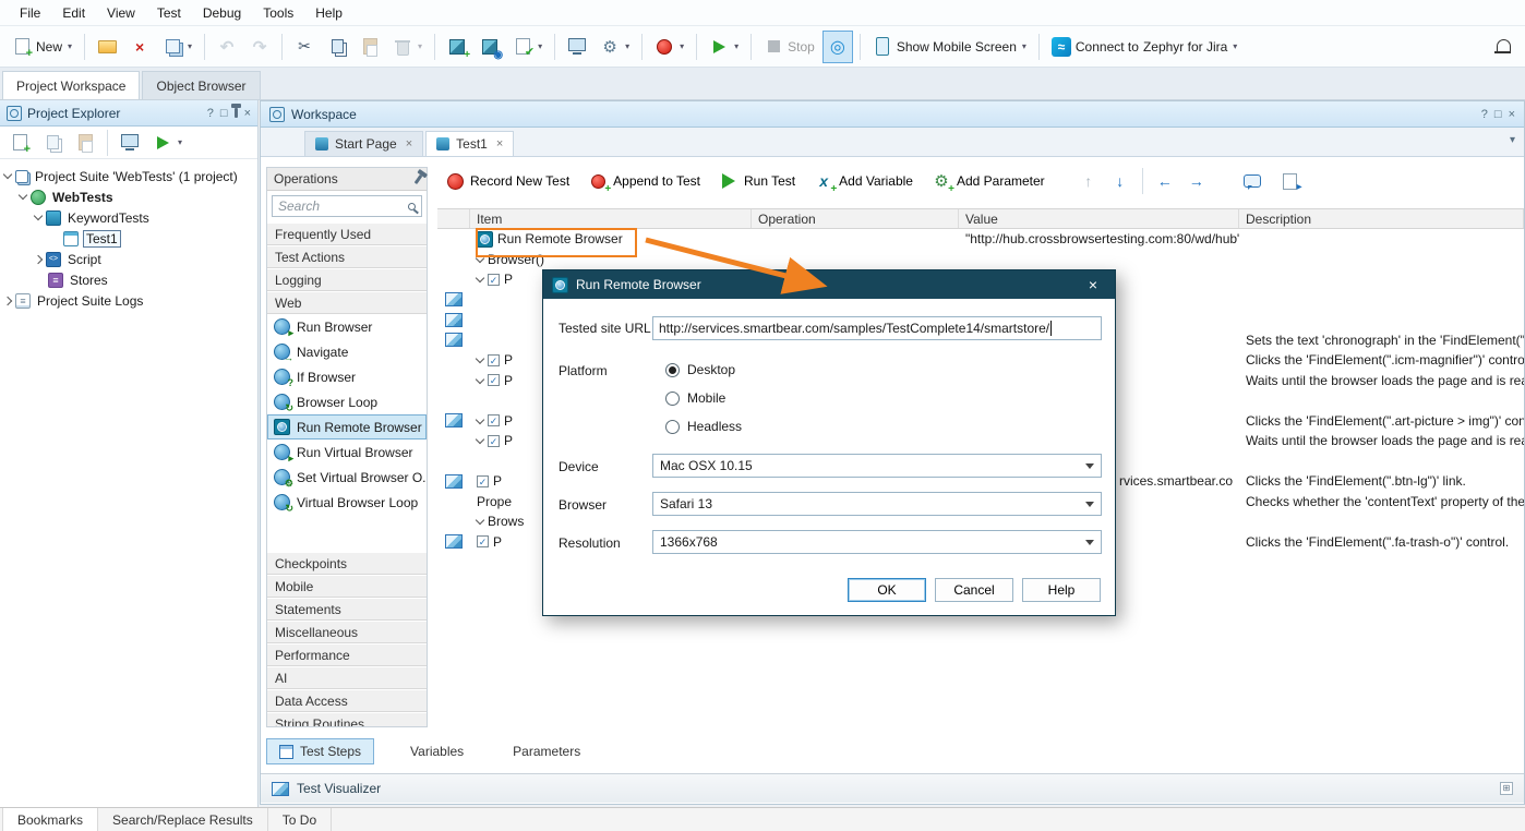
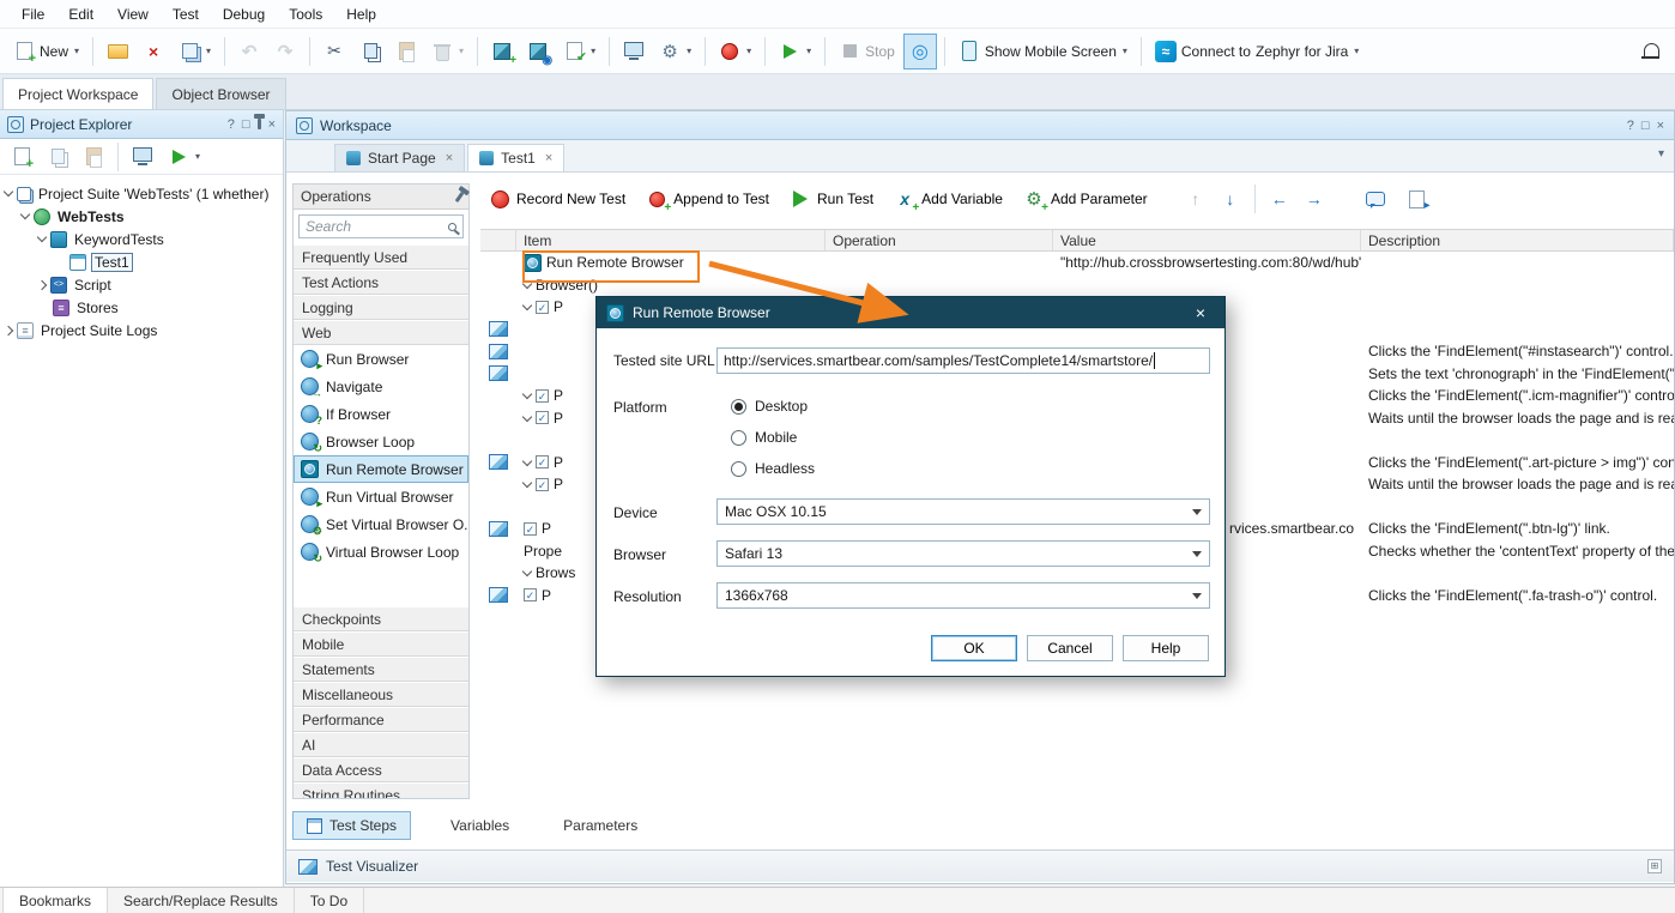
  File
  Edit
  View
  Test
  Debug
  Tools
  Help
  New
  ▾
  ×
  ▾
  ↶
  ↷
  ✂
  ▾
  +
  ◉
  ▾
  ⚙
  ▾
  ▾
  ▾
  Stop
  ◎
  Show Mobile Screen
  ▾
  ≈
  Connect to
  Zephyr for Jira
  ▾
  Project Workspace
  Object Browser
  Project Explorer
  ?
  □
  ×
  ▾
- Project Suite 'WebTests' (1 project)
+ Project Suite 'WebTests' (1 whether)
  WebTests
  KeywordTests
  Test1
  Script
  Stores
  Project Suite Logs
  Workspace
  ?
  □
  ×
  Start Page
  ×
  Test1
  ×
  ▾
  Record New Test
  +
  Append to Test
  Run Test
  x
  +
  Add Variable
  ⚙
  +
  Add Parameter
  ↑
  ↓
  ←
  →
  Operations
  Search
  Frequently Used
  Test Actions
  Logging
  Web
  ▸
  Run Browser
  →
  Navigate
  ?
  If Browser
  ↻
  Browser Loop
  Run Remote Browser
  ▸
  Run Virtual Browser
  ⚙
  Set Virtual Browser O.
  ↻
  Virtual Browser Loop
  Checkpoints
  Mobile
  Statements
  Miscellaneous
  Performance
  AI
  Data Access
  String Routines
  Item
  Operation
  Value
  Description
  Run Remote Browser
  "http://hub.crossbrowsertesting.com:80/wd/hub
  Browser()
  P
+ Clicks the 'FindElement("#instasearch")' control.
  Sets the text 'chronograph' in the 'FindElement("
  P
  Clicks the 'FindElement(".icm-magnifier")' contro
  P
  Waits until the browser loads the page and is re
  P
  Clicks the 'FindElement(".art-picture > img")' con
  P
  Waits until the browser loads the page and is re
  P
  rvices.smartbear.co
  Clicks the 'FindElement(".btn-lg")' link.
  Prope
  Checks whether the 'contentText' property of the
  Brows
  P
  Clicks the 'FindElement(".fa-trash-o")' control.
  Test Steps
  Variables
  Parameters
  Test Visualizer
  ⊞
  Bookmarks
  Search/Replace Results
  To Do
  Run Remote Browser
  ×
  Tested site URL
  http://services.smartbear.com/samples/TestComplete14/smartstore/
  Platform
  Desktop
  Mobile
  Headless
  Device
  Mac OSX 10.15
  Browser
  Safari 13
  Resolution
  1366x768
  OK
  Cancel
  Help
